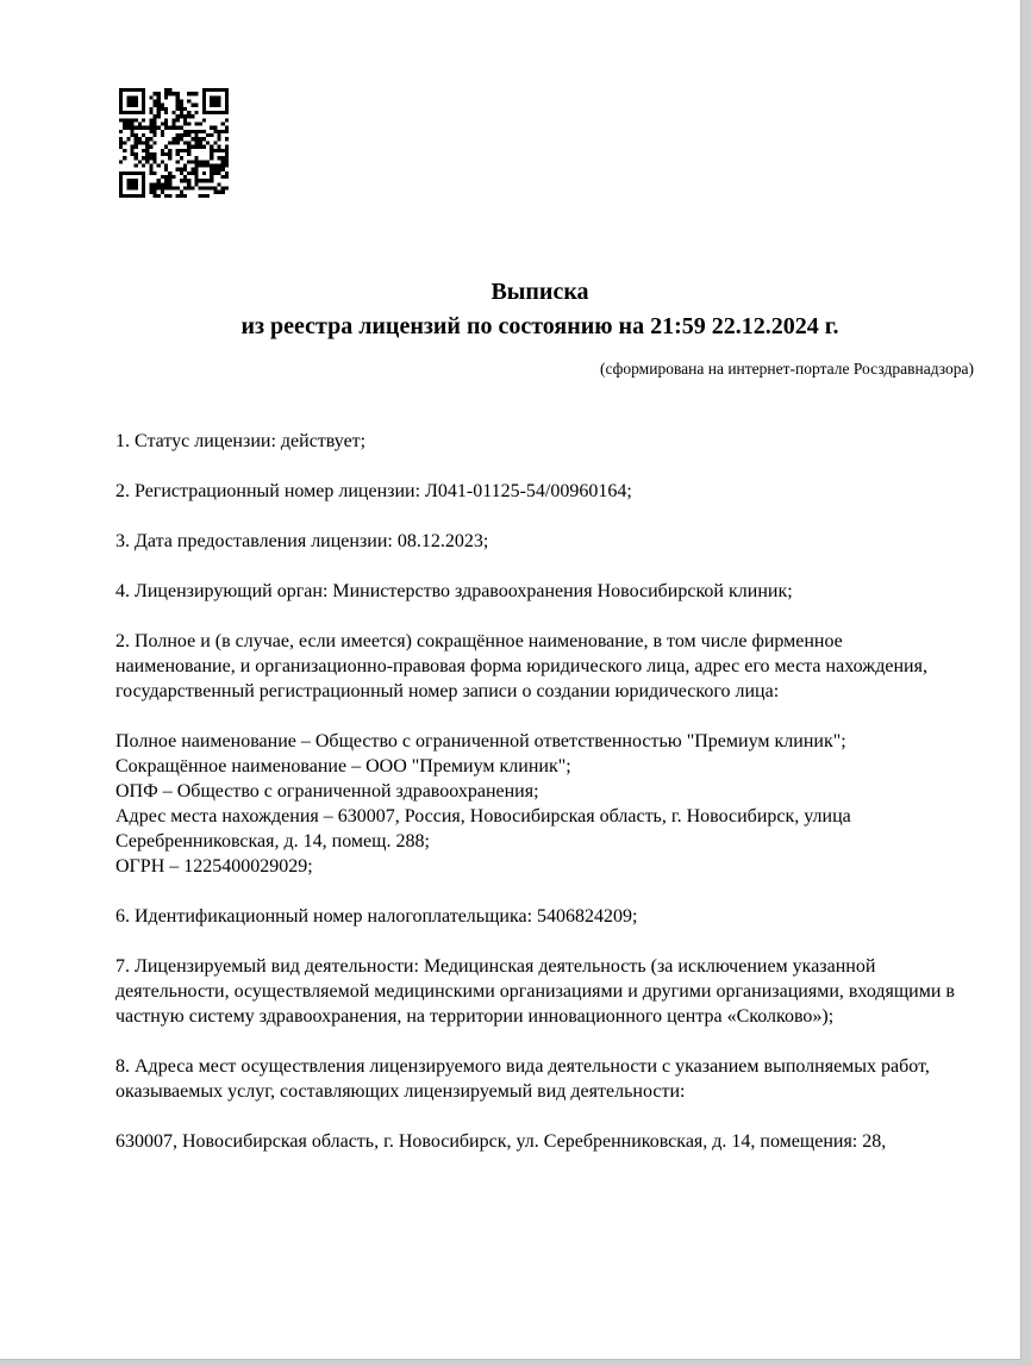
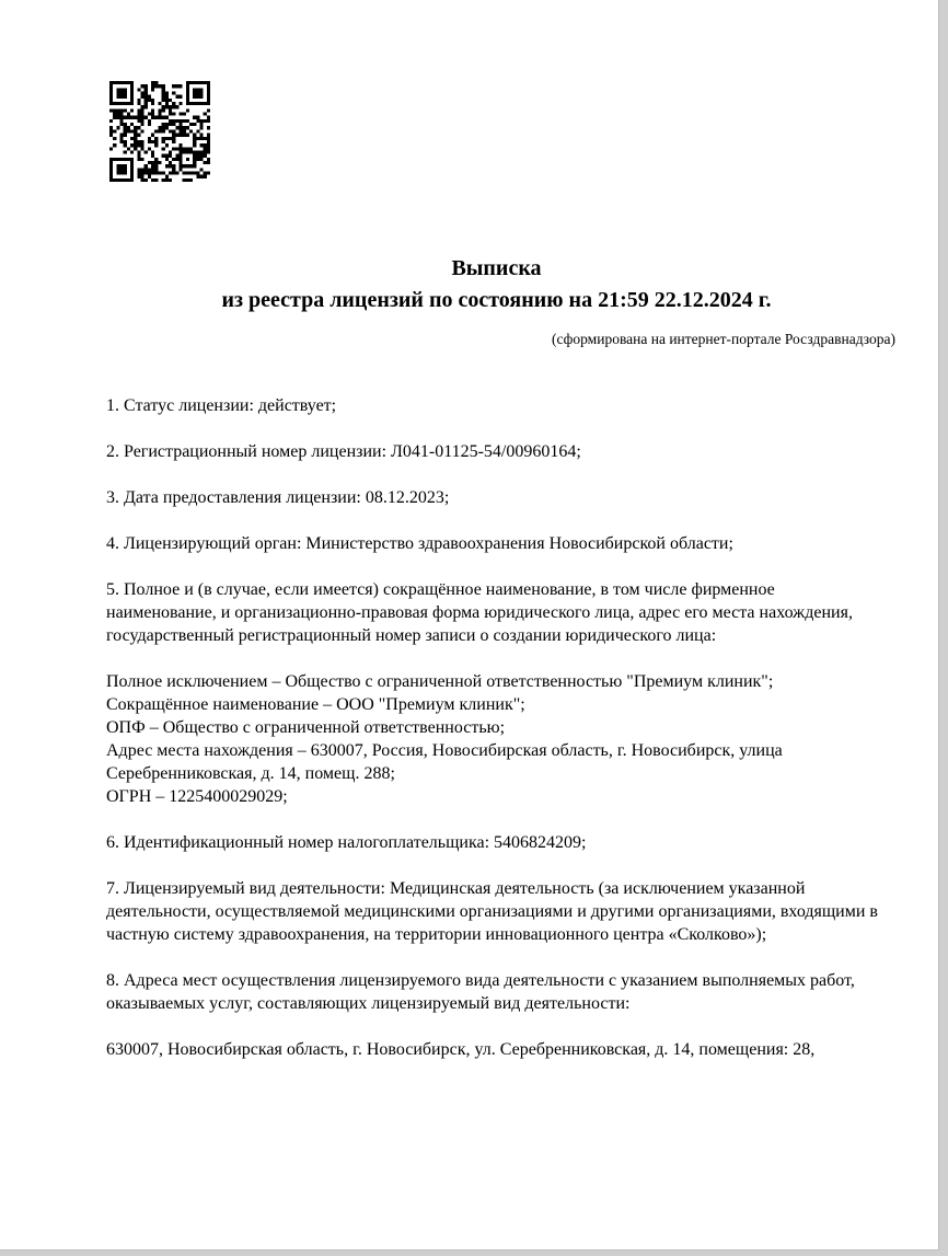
  Выписка
  из реестра лицензий по состоянию на 21:59 22.12.2024 г.
  (сформирована на интернет-портале Росздравнадзора)
  1. Статус лицензии: действует;
  2. Регистрационный номер лицензии: Л041-01125-54/00960164;
  3. Дата предоставления лицензии: 08.12.2023;
- 4. Лицензирующий орган: Министерство здравоохранения Новосибирской клиник;
+ 4. Лицензирующий орган: Министерство здравоохранения Новосибирской области;
- 2. Полное и (в случае, если имеется) сокращённое наименование, в том числе фирменное наименование, и организационно-правовая форма юридического лица, адрес его места нахождения, государственный регистрационный номер записи о создании юридического лица:
+ 5. Полное и (в случае, если имеется) сокращённое наименование, в том числе фирменное наименование, и организационно-правовая форма юридического лица, адрес его места нахождения, государственный регистрационный номер записи о создании юридического лица:
- Полное наименование – Общество с ограниченной ответственностью "Премиум клиник";
+ Полное исключением – Общество с ограниченной ответственностью "Премиум клиник";
  Сокращённое наименование – ООО "Премиум клиник";
- ОПФ – Общество с ограниченной здравоохранения;
+ ОПФ – Общество с ограниченной ответственностью;
  Адрес места нахождения – 630007, Россия, Новосибирская область, г. Новосибирск, улица Серебренниковская, д. 14, помещ. 288;
  ОГРН – 1225400029029;
  6. Идентификационный номер налогоплательщика: 5406824209;
  7. Лицензируемый вид деятельности: Медицинская деятельность (за исключением указанной деятельности, осуществляемой медицинскими организациями и другими организациями, входящими в частную систему здравоохранения, на территории инновационного центра «Сколково»);
  8. Адреса мест осуществления лицензируемого вида деятельности с указанием выполняемых работ, оказываемых услуг, составляющих лицензируемый вид деятельности:
  630007, Новосибирская область, г. Новосибирск, ул. Серебренниковская, д. 14, помещения: 28,
